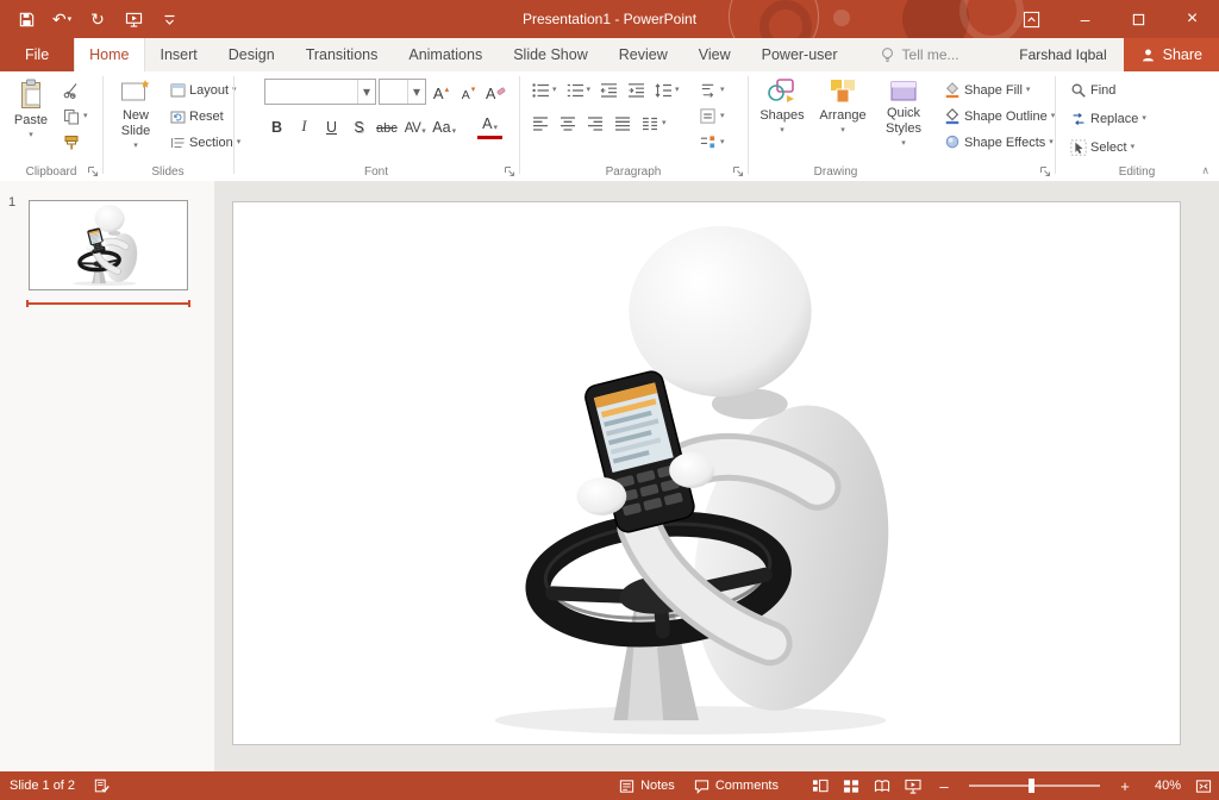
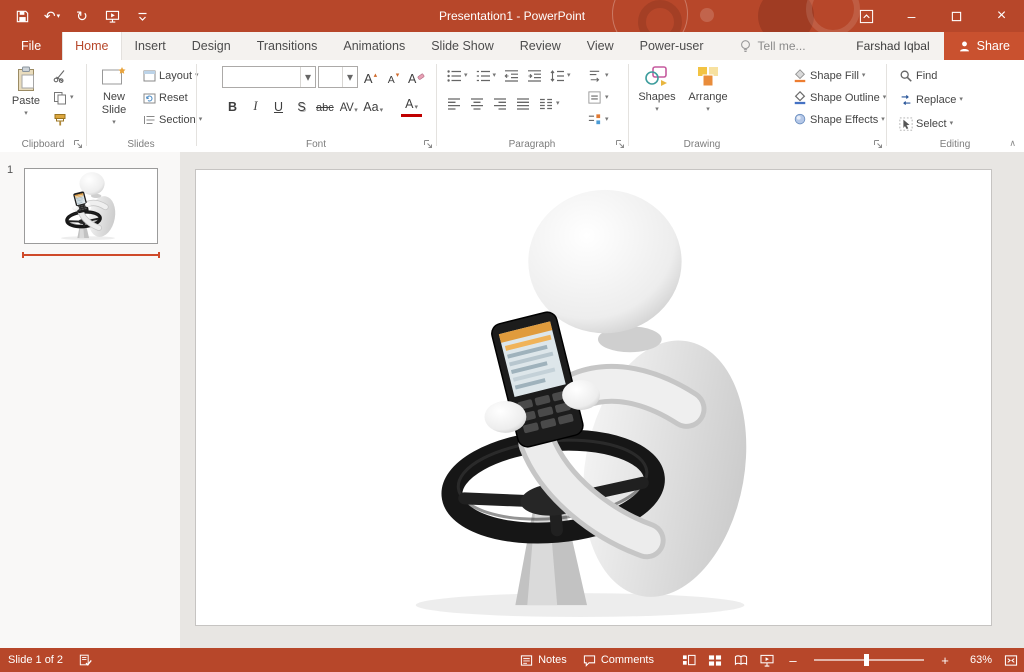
  ↶
  ↻
  Presentation1 - PowerPoint
  –
  ×
  File
  Home
  Insert
  Design
  Transitions
  Animations
  Slide Show
  Review
  View
  Power-user
  Tell me...
  Farshad Iqbal
  Share
  Paste
  Clipboard
  New Slide
  Layout
  Reset
  Section
  Slides
  ▾
  ▾
  A
  A
  A
  B
  I
  U
  S
  abc
  AV
  Aa
  A
  Font
  Paragraph
  Shapes
  Arrange
- Quick Styles
  Shape Fill
  Shape Outline
  Shape Effects
  Drawing
  Find
  Replace
  Select
  Editing
  ∧
  1
  Slide 1 of 2
  Notes
  Comments
  –
  +
- 40%
+ 63%
